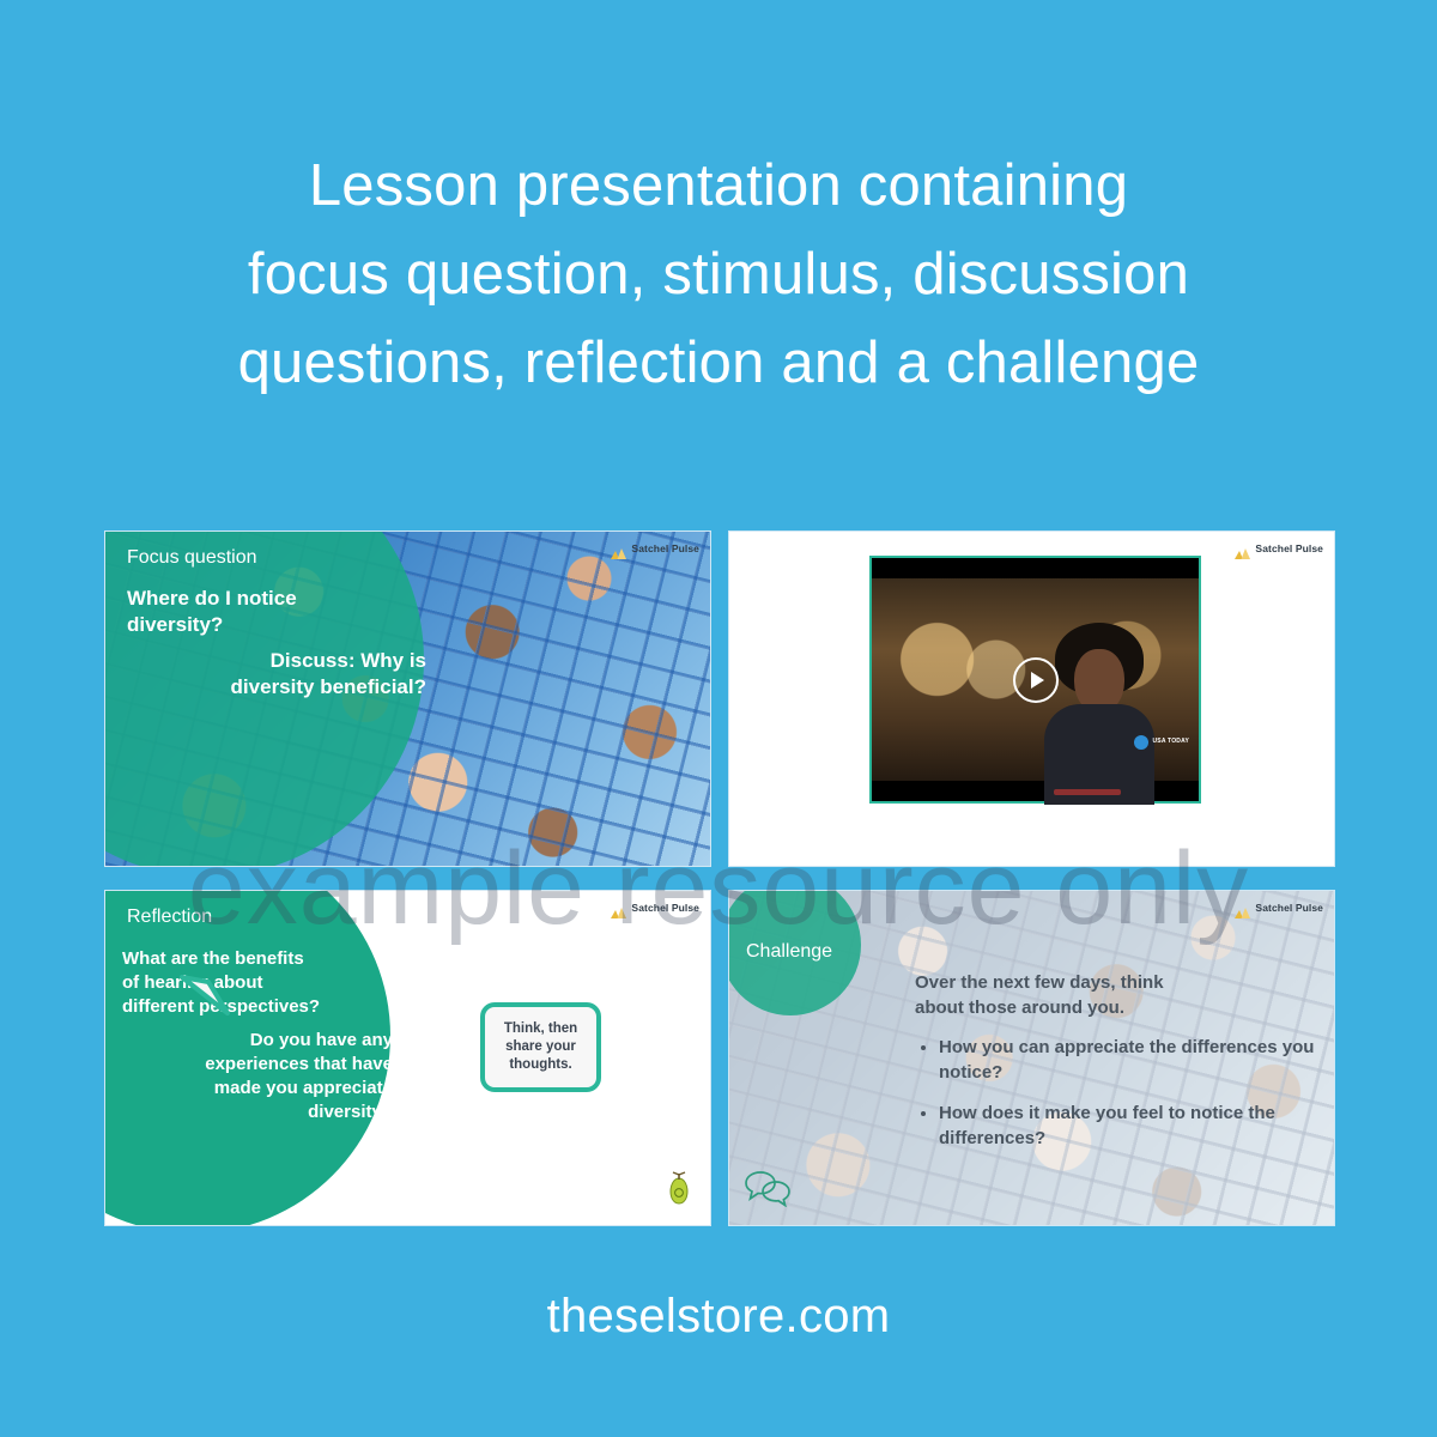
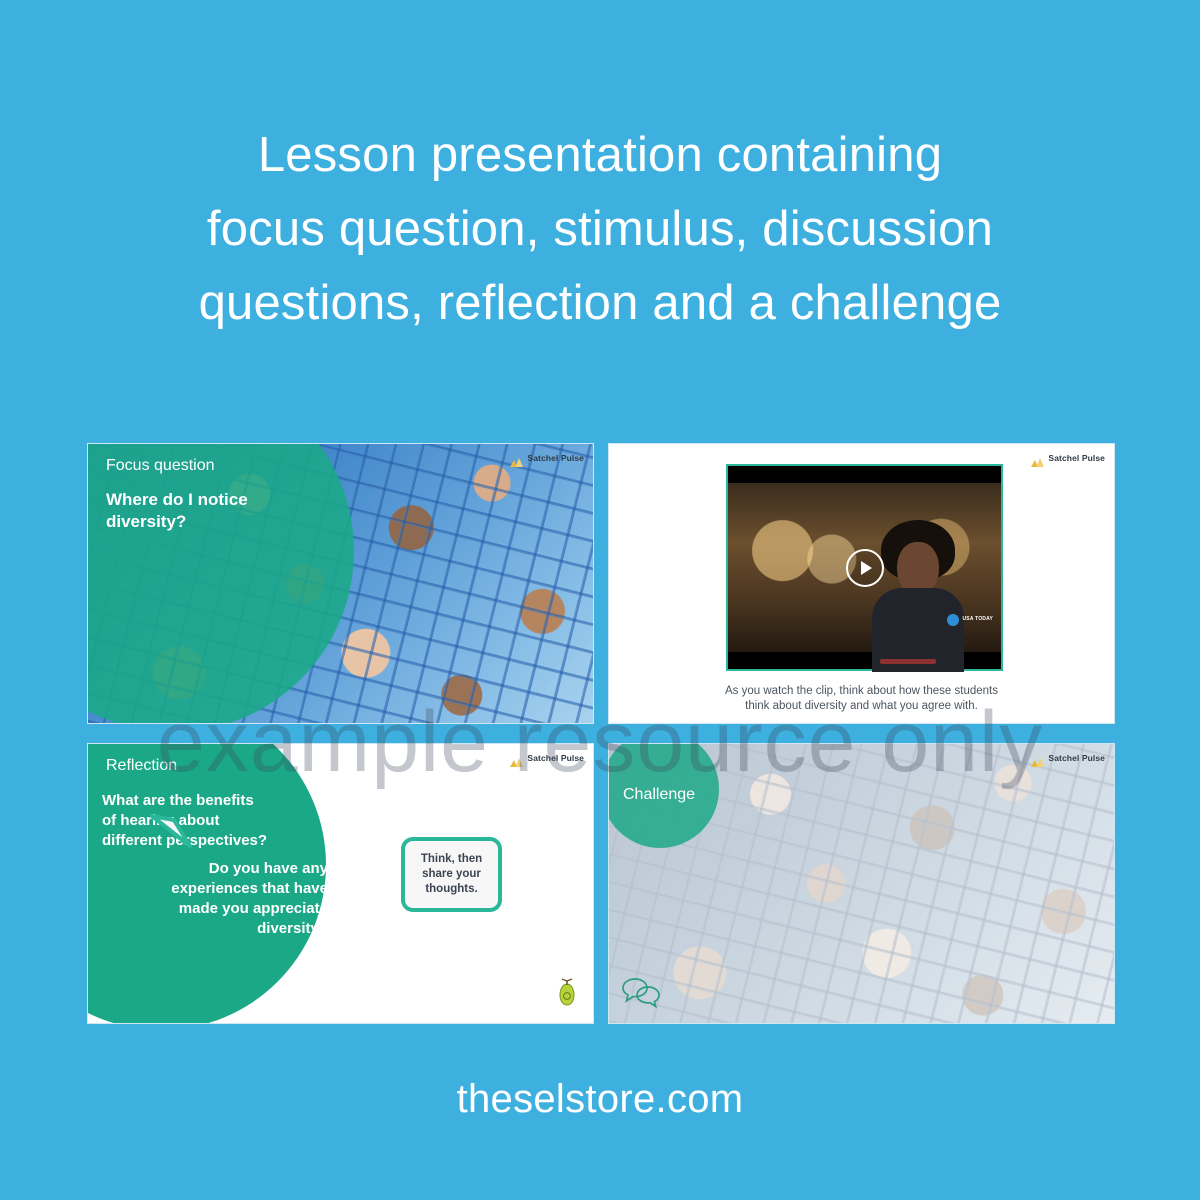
  Lesson presentation containing
  focus question, stimulus, discussion
  questions, reflection and a challenge
  Satchel Pulse
  Focus question
  Where do I notice
  diversity?
- Discuss: Why is
- diversity beneficial?
  Satchel Pulse
+ As you watch the clip, think about how these students
+ think about diversity and what you agree with.
  Satchel Pulse
  Reflection
  What are the benefits
  of heari about
  different pespectives?
  Do you have any
  experiences that have
  made you appreciate
  diversity?
  Think, then
  share your
  thoughts.
  Satchel Pulse
  Challenge
- Over the next few days, think
- about those around you.
- How you can appreciate the differences you notice?
- How does it make you feel to notice the differences?
  example resource only
  theselstore.com
